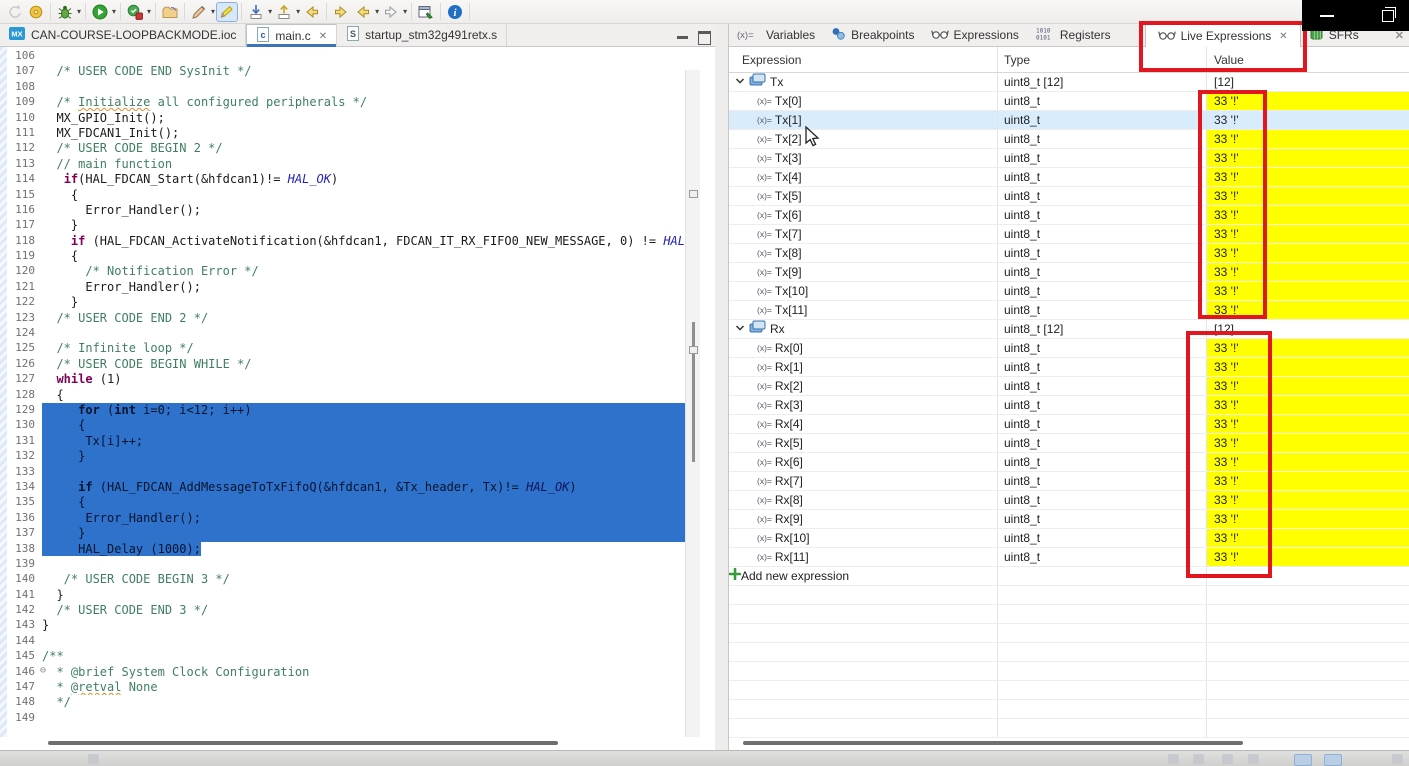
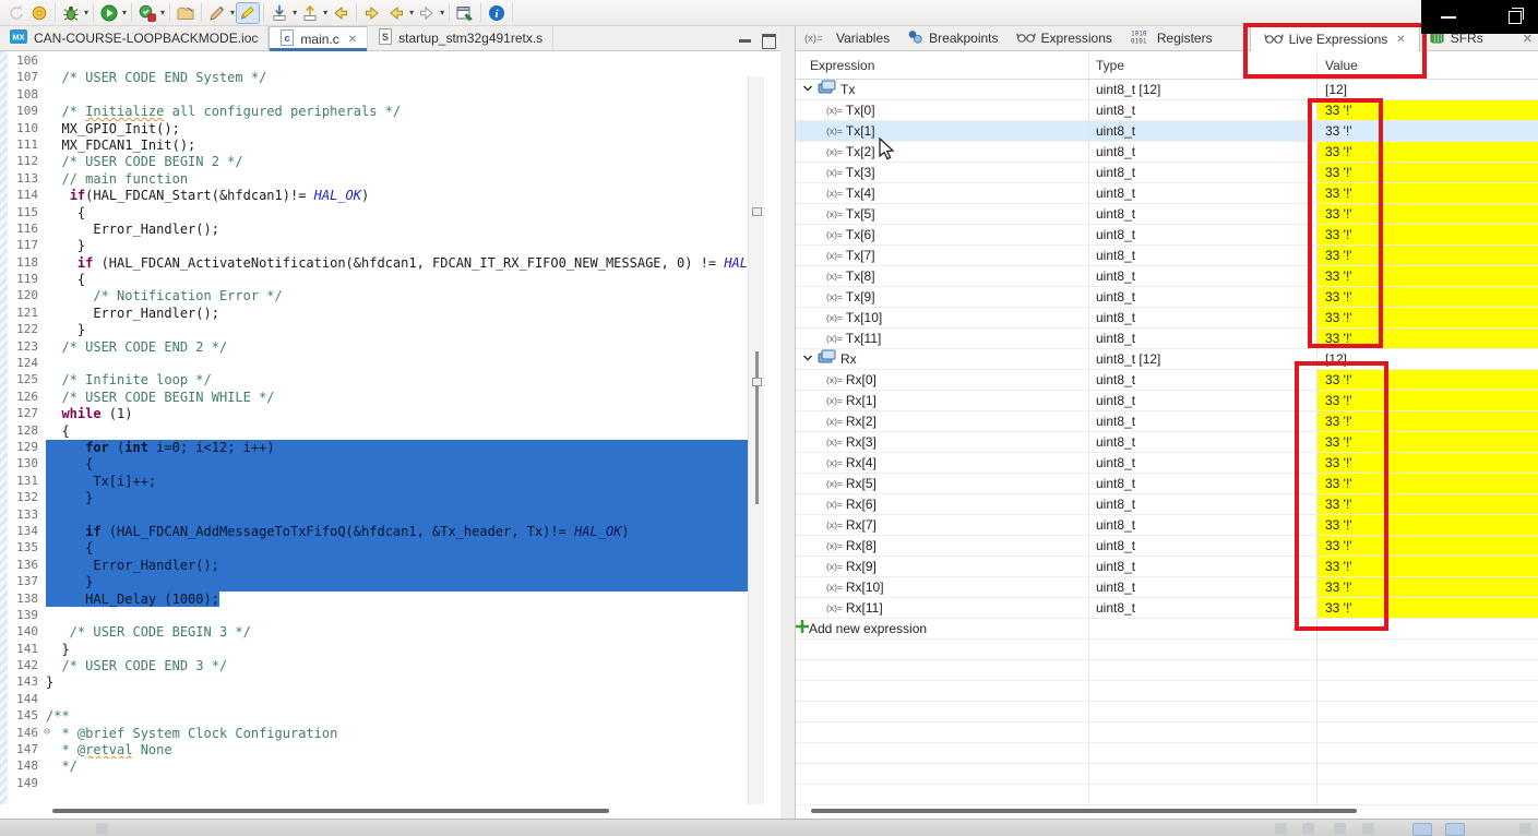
  ▾
  ▾
  ▾
  ▾
  ▾
  ▾
  ▾
  ▾
  i
  MX
  CAN-COURSE-LOOPBACKMODE.ioc
  c
  main.c
  ✕
  S
  startup_stm32g491retx.s
  106
  107
  108
  109
  110
  111
  112
  113
  114
  115
  116
  117
  118
  119
  120
  121
  122
  123
  124
  125
  126
  127
  128
  129
  130
  131
  132
  133
  134
  135
  136
  137
  138
  139
  140
  141
  142
  143
  144
  145
  146
  ⊖
  147
  148
  149
- /* USER CODE END SysInit */
+ /* USER CODE END System */
  /* Initialize all configured peripherals */
  MX_GPIO_Init();
  MX_FDCAN1_Init();
  /* USER CODE BEGIN 2 */
  // main function
  if(HAL_FDCAN_Start(&hfdcan1)!= HAL_OK)
  {
  Error_Handler();
  }
  if (HAL_FDCAN_ActivateNotification(&hfdcan1, FDCAN_IT_RX_FIFO0_NEW_MESSAGE, 0) != HAL
  {
  /* Notification Error */
  Error_Handler();
  }
  /* USER CODE END 2 */
  /* Infinite loop */
  /* USER CODE BEGIN WHILE */
  while (1)
  {
  for (int i=0; i<12; i++)
  {
  Tx[i]++;
  }
  if (HAL_FDCAN_AddMessageToTxFifoQ(&hfdcan1, &Tx_header, Tx)!= HAL_OK)
  {
  Error_Handler();
  }
  HAL_Delay (1000);
  /* USER CODE BEGIN 3 */
  }
  /* USER CODE END 3 */
  }
  /**
  * @brief System Clock Configuration
  * @retval None
  */
  (x)=
  Variables
  Breakpoints
  Expressions
  Registers
  Live Expressions
  ✕
  SFRs
  ✕
  Expression
  Type
  Value
  Tx
  uint8_t [12]
  [12]
  (x)=
  Tx[0]
  uint8_t
  33 '!'
  (x)=
  Tx[1]
  uint8_t
  33 '!'
  (x)=
  Tx[2]
  uint8_t
  33 '!'
  (x)=
  Tx[3]
  uint8_t
  33 '!'
  (x)=
  Tx[4]
  uint8_t
  33 '!'
  (x)=
  Tx[5]
  uint8_t
  33 '!'
  (x)=
  Tx[6]
  uint8_t
  33 '!'
  (x)=
  Tx[7]
  uint8_t
  33 '!'
  (x)=
  Tx[8]
  uint8_t
  33 '!'
  (x)=
  Tx[9]
  uint8_t
  33 '!'
  (x)=
  Tx[10]
  uint8_t
  33 '!'
  (x)=
  Tx[11]
  uint8_t
  33 '!'
  Rx
  uint8_t [12]
  [12]
  (x)=
  Rx[0]
  uint8_t
  33 '!'
  (x)=
  Rx[1]
  uint8_t
  33 '!'
  (x)=
  Rx[2]
  uint8_t
  33 '!'
  (x)=
  Rx[3]
  uint8_t
  33 '!'
  (x)=
  Rx[4]
  uint8_t
  33 '!'
  (x)=
  Rx[5]
  uint8_t
  33 '!'
  (x)=
  Rx[6]
  uint8_t
  33 '!'
  (x)=
  Rx[7]
  uint8_t
  33 '!'
  (x)=
  Rx[8]
  uint8_t
  33 '!'
  (x)=
  Rx[9]
  uint8_t
  33 '!'
  (x)=
  Rx[10]
  uint8_t
  33 '!'
  (x)=
  Rx[11]
  uint8_t
  33 '!'
  Add new expression
